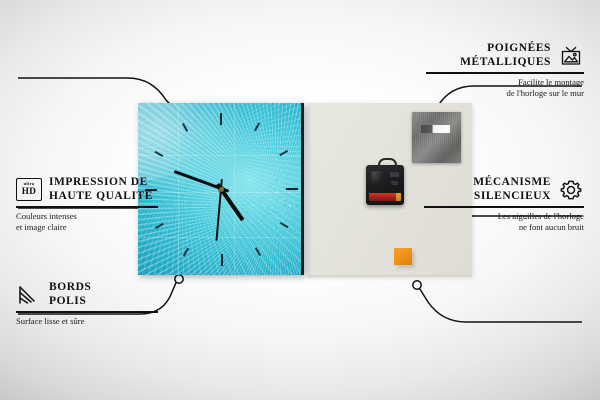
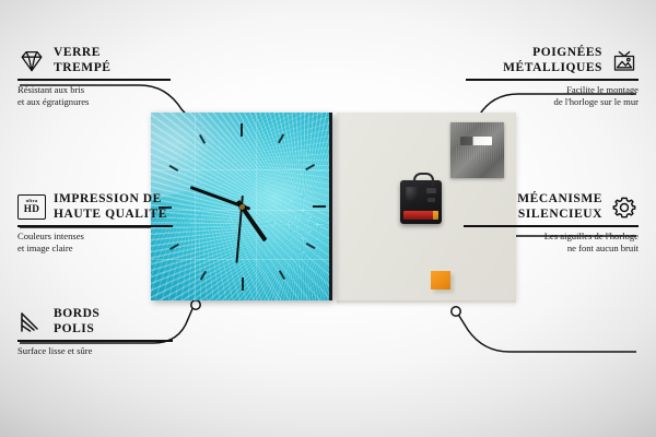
+ VERRE
+ TREMPÉ
+ Résistant aux bris
+ et aux égratignures
  HD
  IMPRESSION DE
  HAUTE QUALITÉ
  Couleurs intenses
  et image claire
  BORDS
  POLIS
  Surface lisse et sûre
  POIGNÉES
  MÉTALLIQUES
  Facilite le montage
  de l'horloge sur le mur
  MÉCANISME
  SILENCIEUX
  Les aiguilles de l'horloge
  ne font aucun bruit
